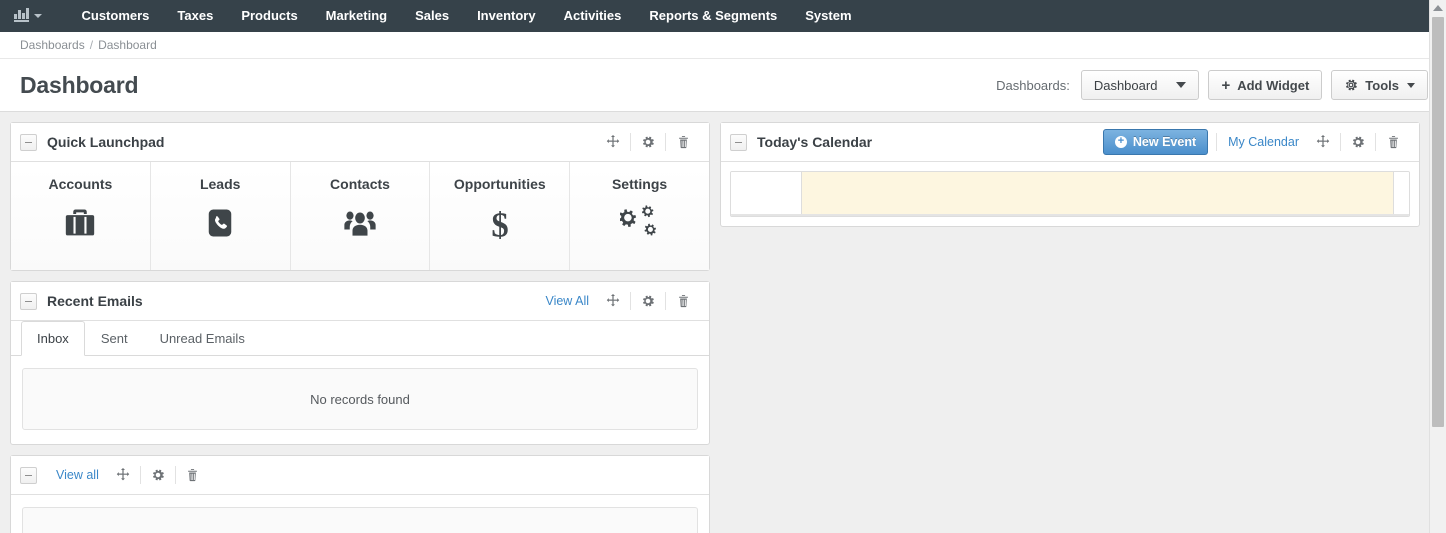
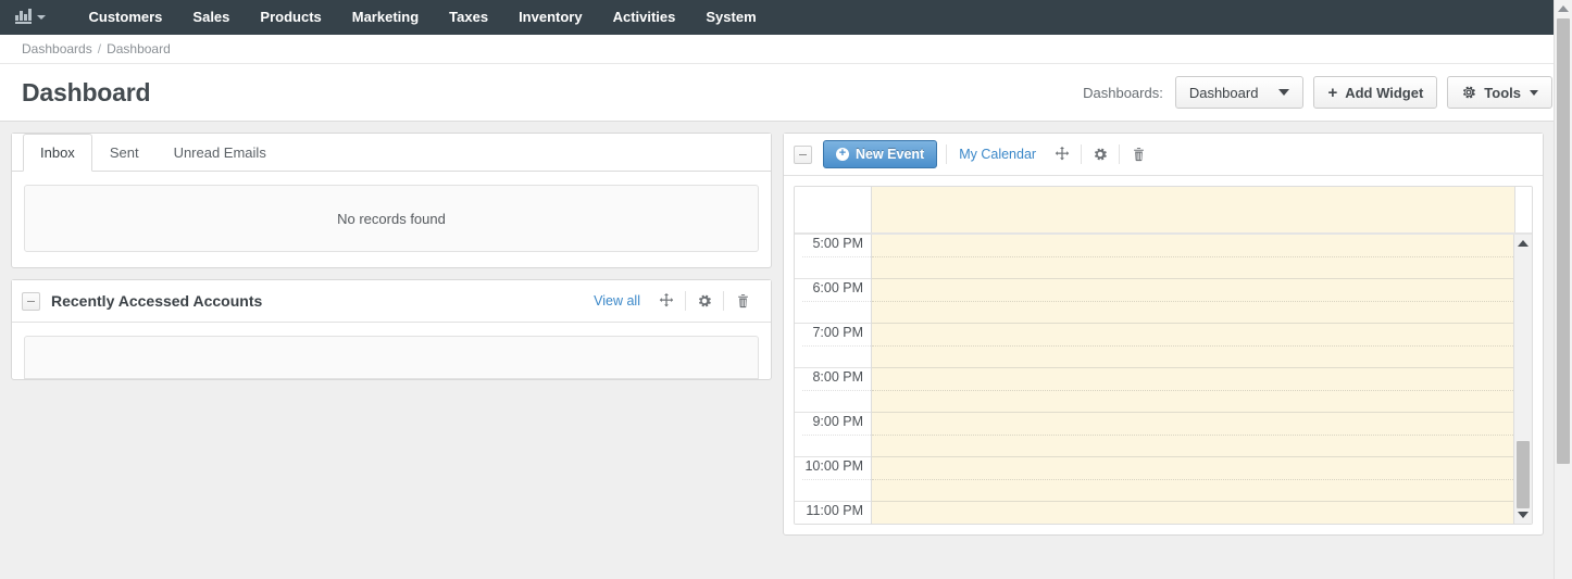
  Customers
- Taxes
+ Sales
  Products
  Marketing
- Sales
+ Taxes
  Inventory
  Activities
- Reports & Segments
  System
  Dashboards
  /
  Dashboard
  Dashboard
  Dashboards:
  Dashboard
  +
  Add Widget
  Tools
- Quick Launchpad
- Accounts
- Leads
- Contacts
- Opportunities
- $
- Settings
- Recent Emails
- View All
  Inbox
  Sent
  Unread Emails
  No records found
+ Recently Accessed Accounts
  View all
- Today's Calendar
  +
  New Event
  My Calendar
+ 5:00 PM
+ 6:00 PM
+ 7:00 PM
+ 8:00 PM
+ 9:00 PM
+ 10:00 PM
+ 11:00 PM
